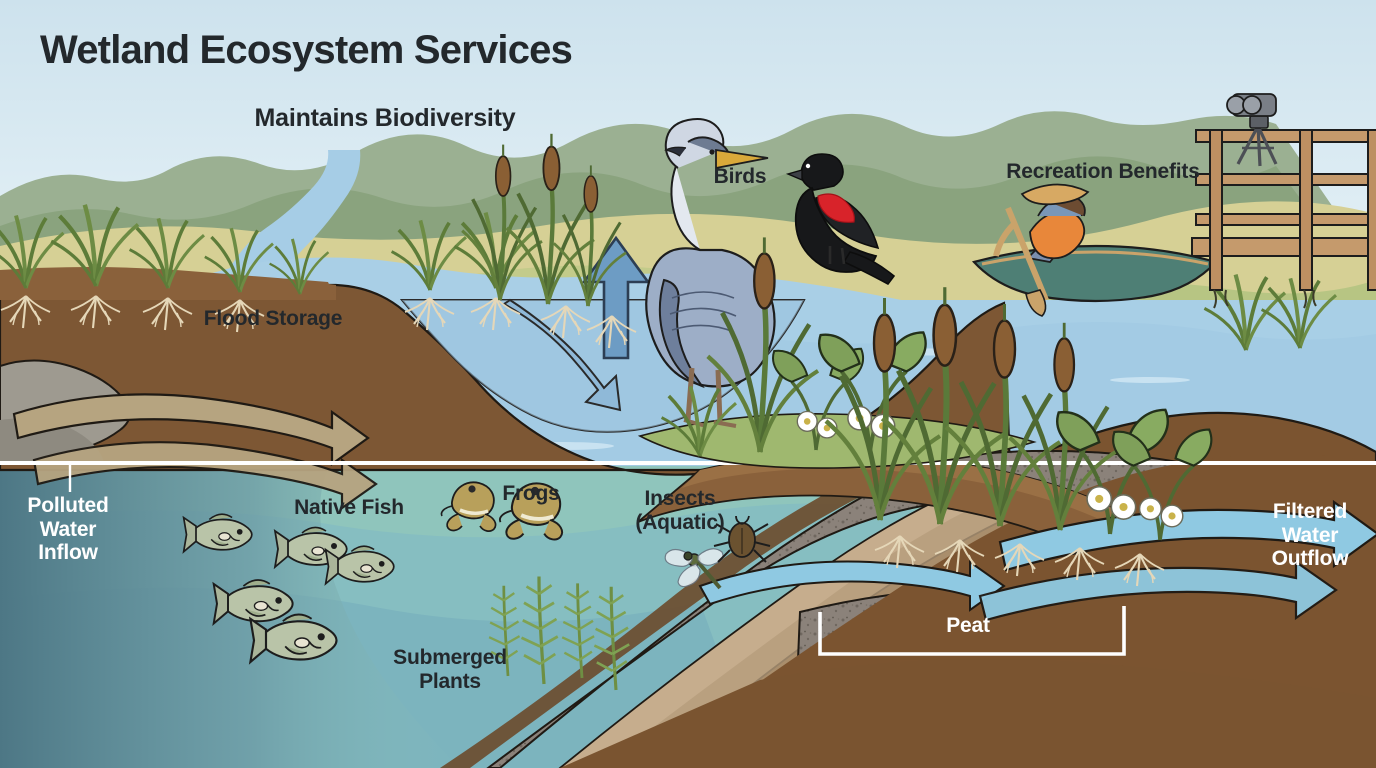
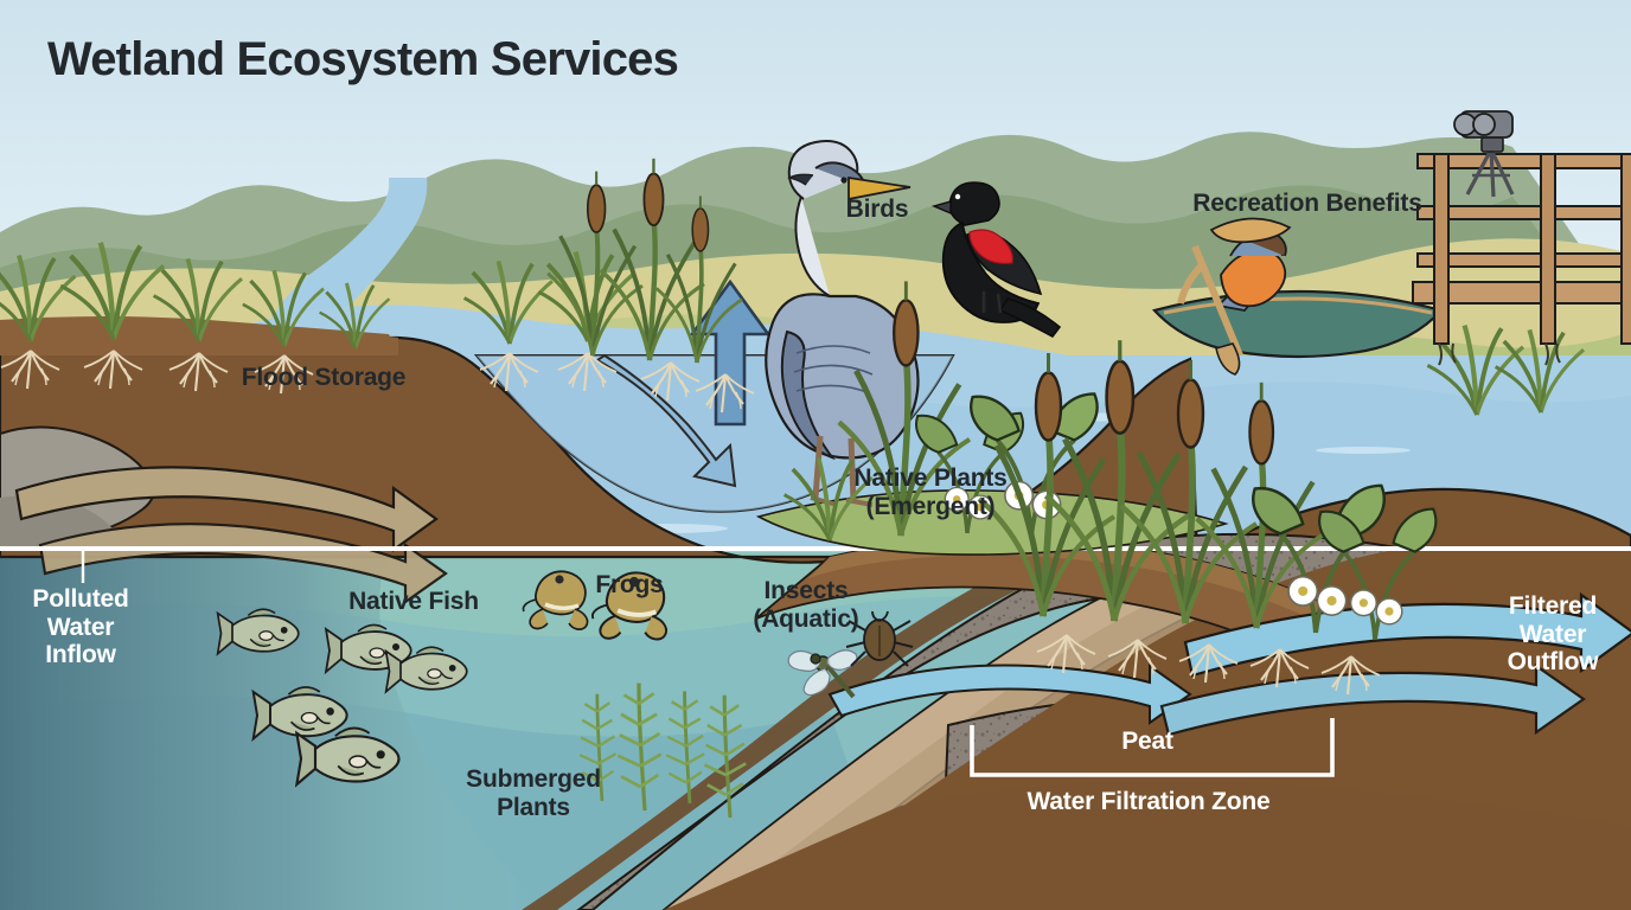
  Wetland Ecosystem Services
- Maintains Biodiversity
  Recreation Benefits
  Flood Storage
  Birds
+ Native Plants
+ (Emergent)
  Polluted
  Water
  Inflow
  Native Fish
  Frogs
  Insects
  (Aquatic)
  Submerged
  Plants
  Peat
+ Water Filtration Zone
  Filtered
  Water
  Outflow
